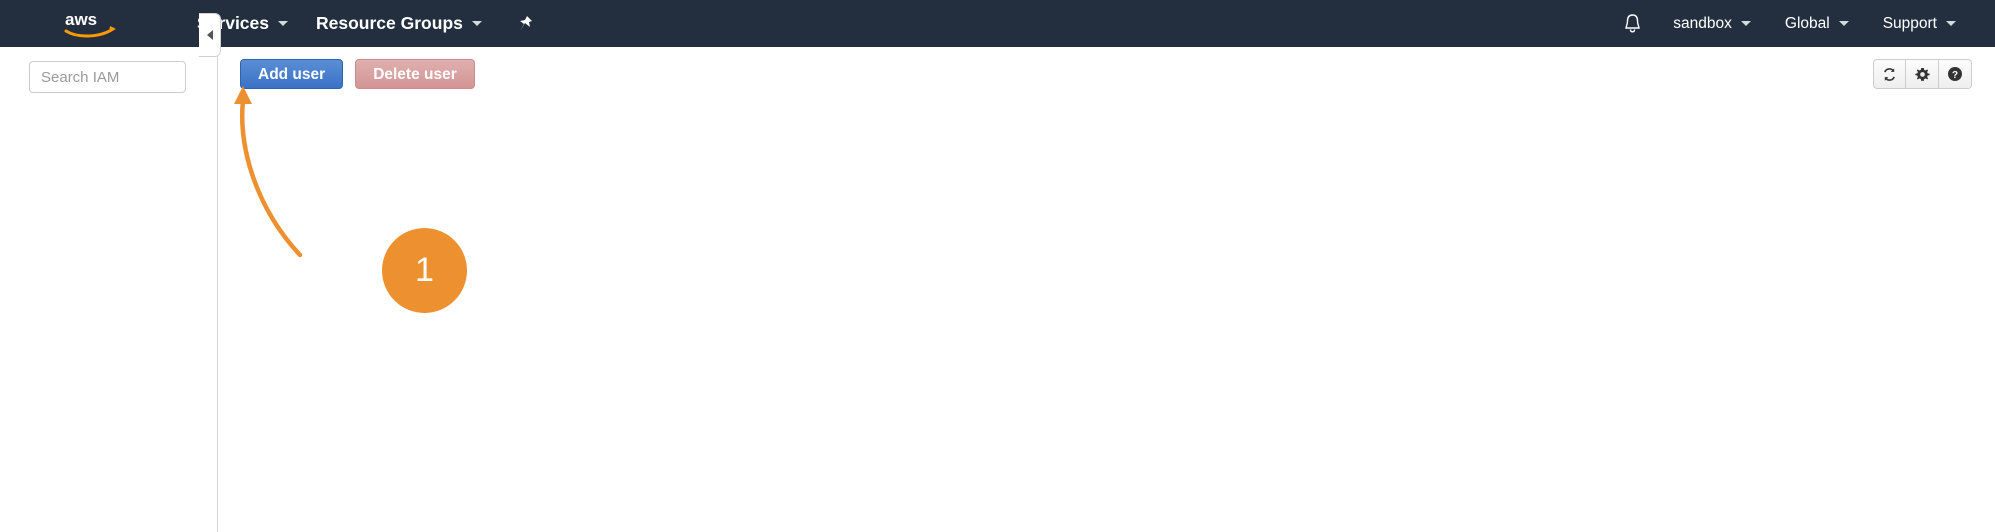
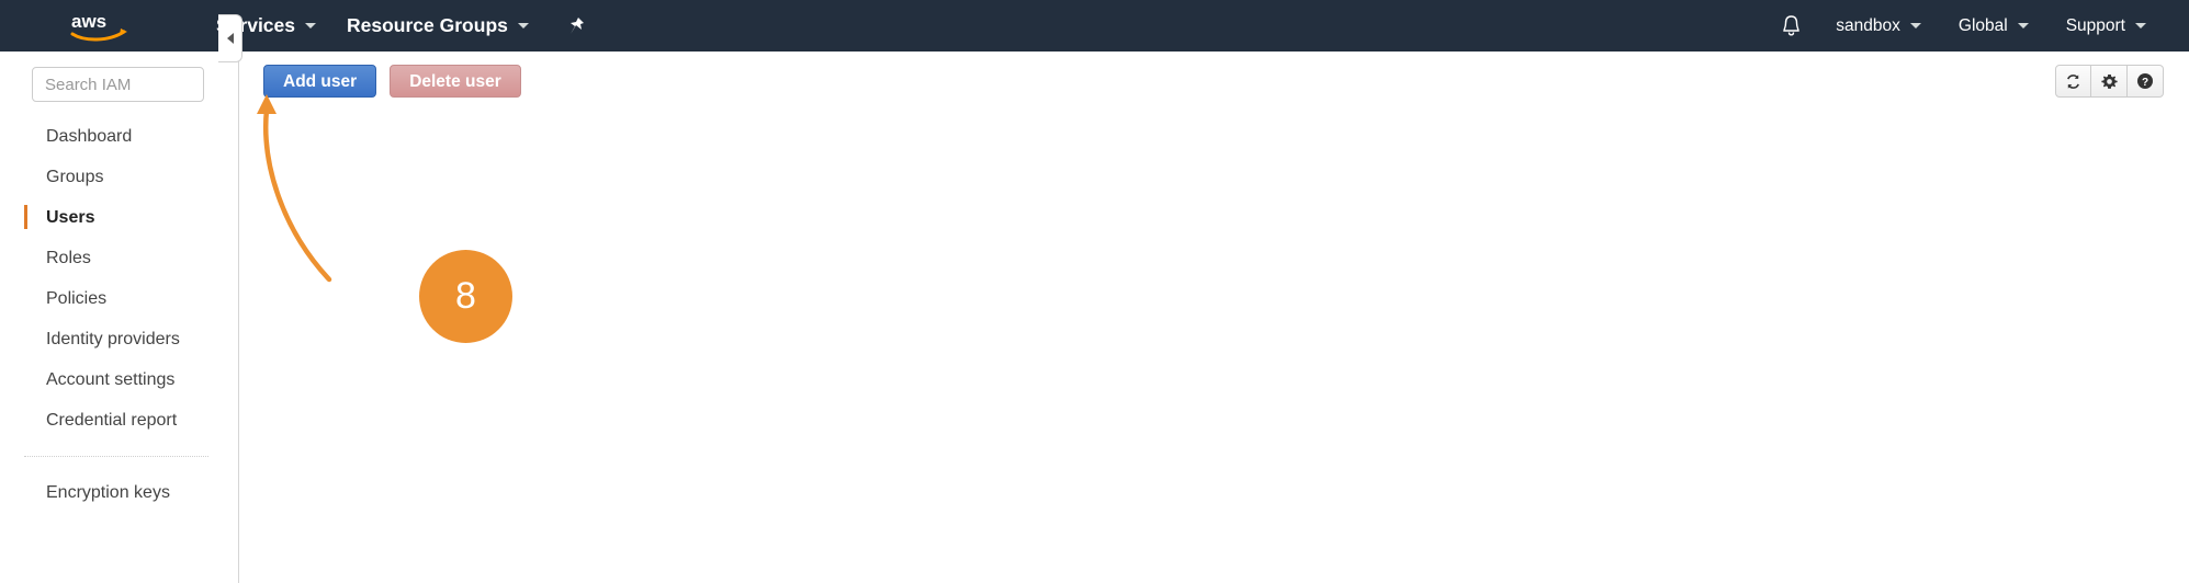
  aws
  rvices
  Resource Groups
  sandbox
  Global
  Support
  Search IAM
+ Dashboard
+ Groups
+ Users
+ Roles
+ Policies
+ Identity providers
+ Account settings
+ Credential report
+ Encryption keys
  Add user
  Delete user
  ?
- 1
+ 8
